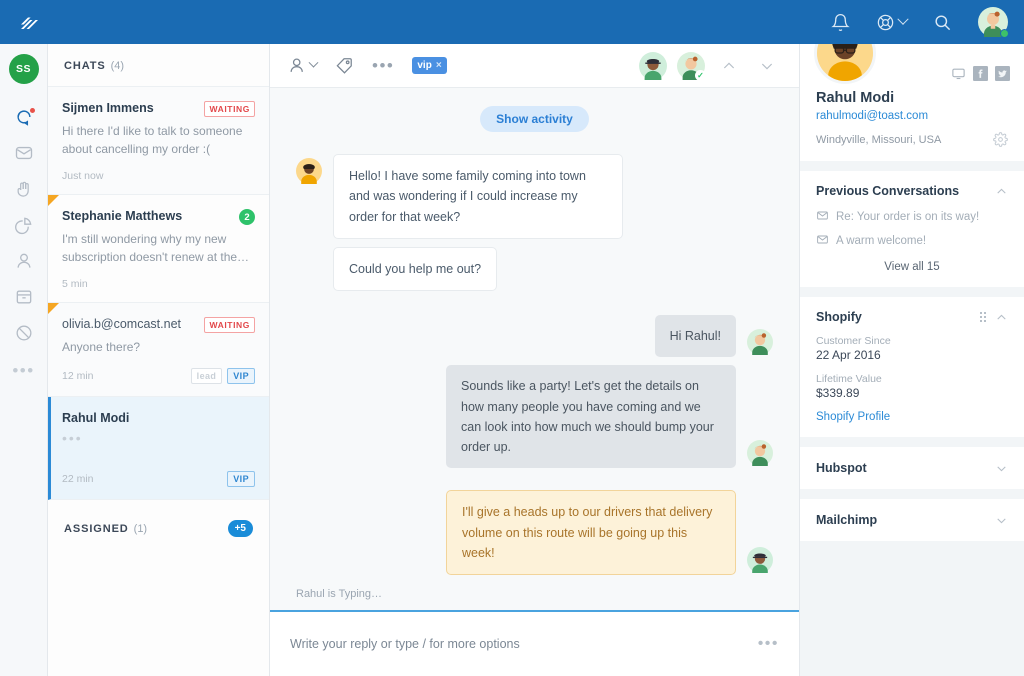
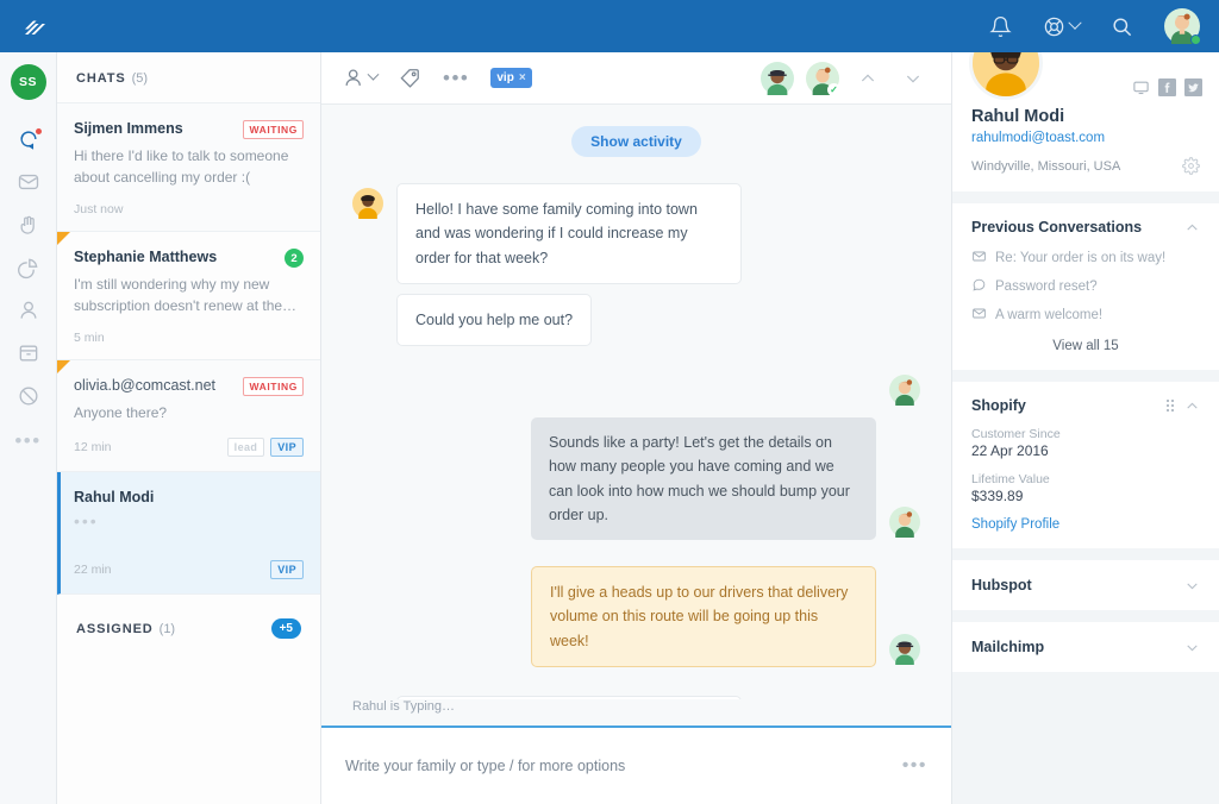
  SS
  •••
  CHATS
- (4)
+ (5)
  Sijmen Immens
  WAITING
  Hi there I'd like to talk to someone about cancelling my order :(
  Just now
  Stephanie Matthews
  2
  I'm still wondering why my new subscription doesn't renew at the…
  5 min
  olivia.b@comcast.net
  WAITING
  Anyone there?
  12 min
  lead
  VIP
  Rahul Modi
  •••
  22 min
  VIP
  ASSIGNED
  (1)
  +5
  •••
  vip
  ×
  ✓
  Show activity
  Hello! I have some family coming into town and was wondering if I could increase my order for that week?
  Could you help me out?
- Hi Rahul!
  Sounds like a party! Let's get the details on how many people you have coming and we can look into how much we should bump your order up.
  I'll give a heads up to our drivers that delivery volume on this route will be going up this week!
  Rahul is Typing…
- Write your reply or type / for more options
+ Write your family or type / for more options
  •••
  Rahul Modi
  rahulmodi@toast.com
  Windyville, Missouri, USA
  Previous Conversations
  Re: Your order is on its way!
+ Password reset?
  A warm welcome!
  View all 15
  Shopify
  Customer Since
  22 Apr 2016
  Lifetime Value
  $339.89
  Shopify Profile
  Hubspot
  Mailchimp
